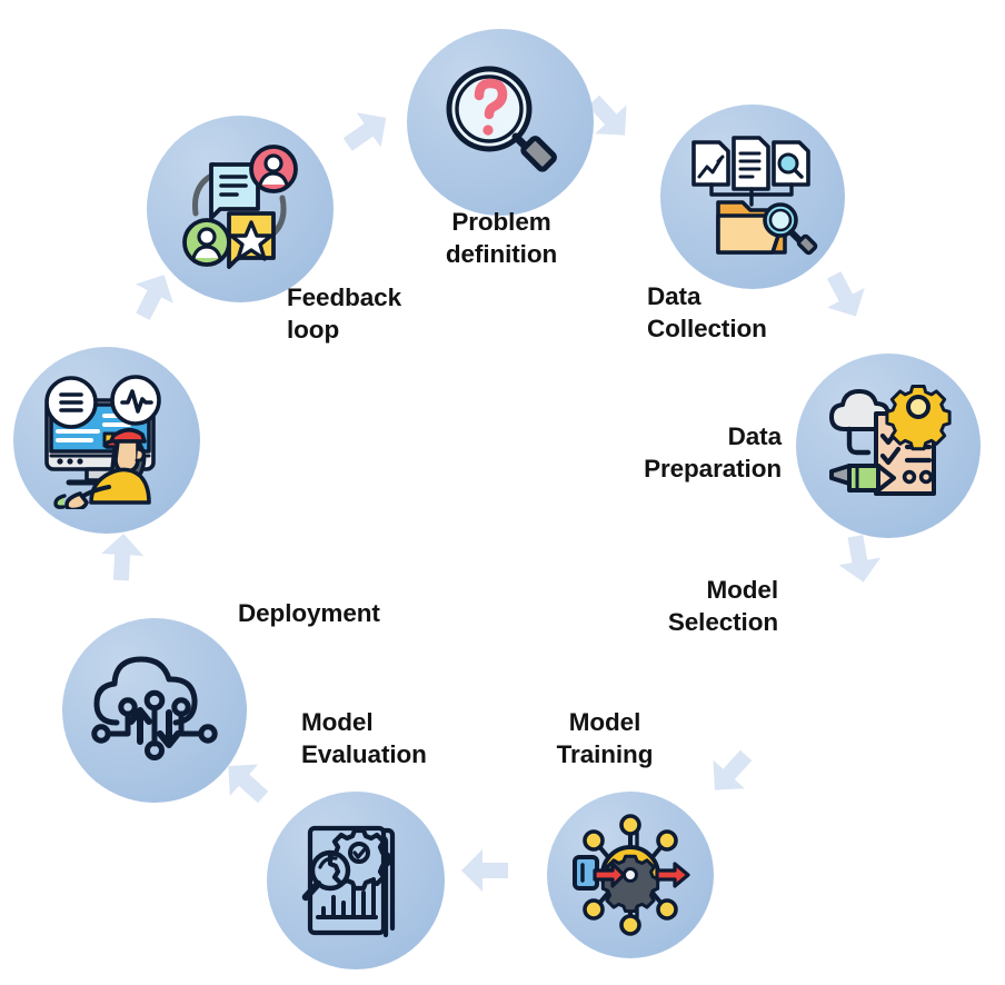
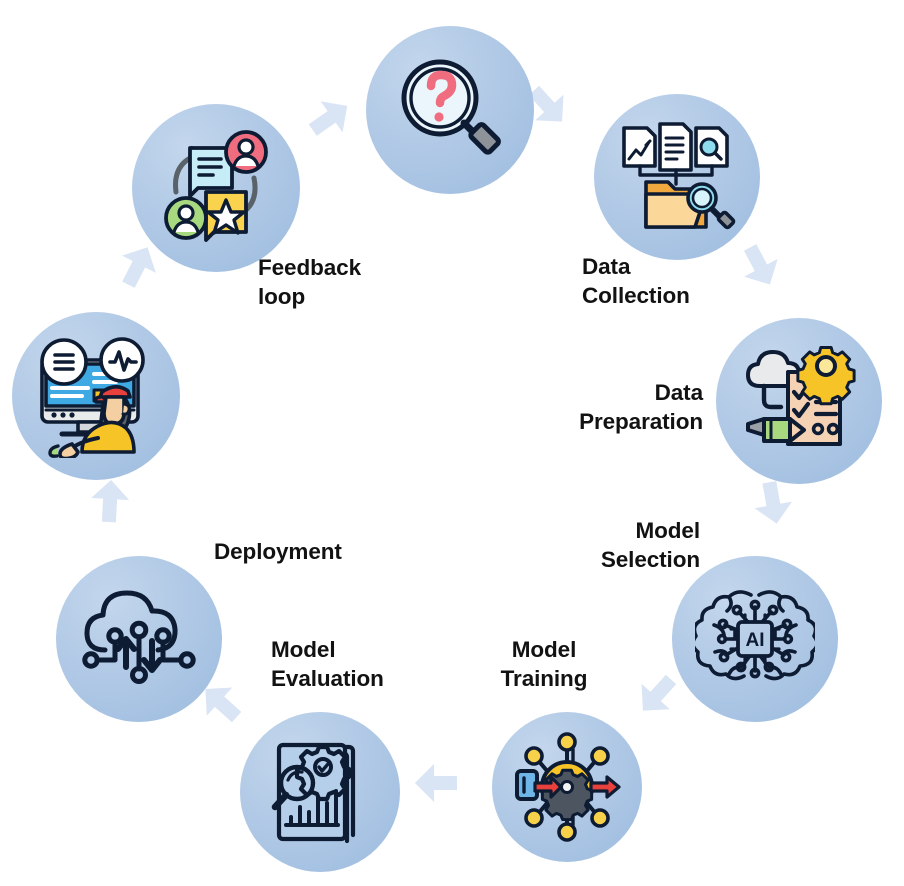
- Problem
- definition
  Data
  Collection
  Data
  Preparation
+ AI
  Model
  Selection
  Model
  Training
  Model
  Evaluation
  Deployment
  Feedback
  loop
